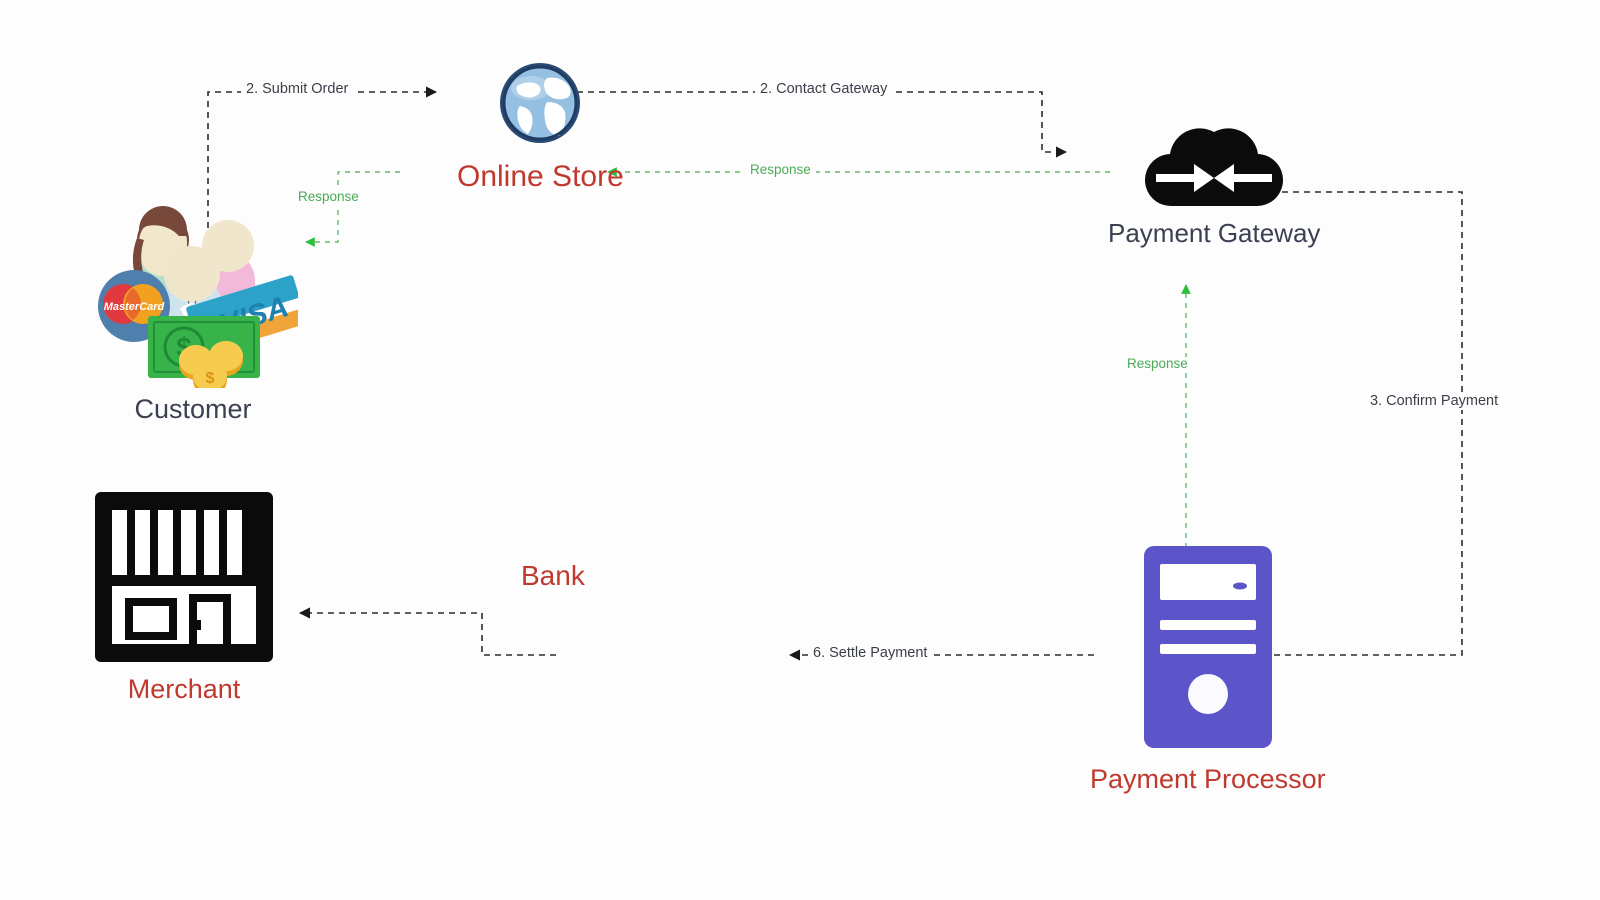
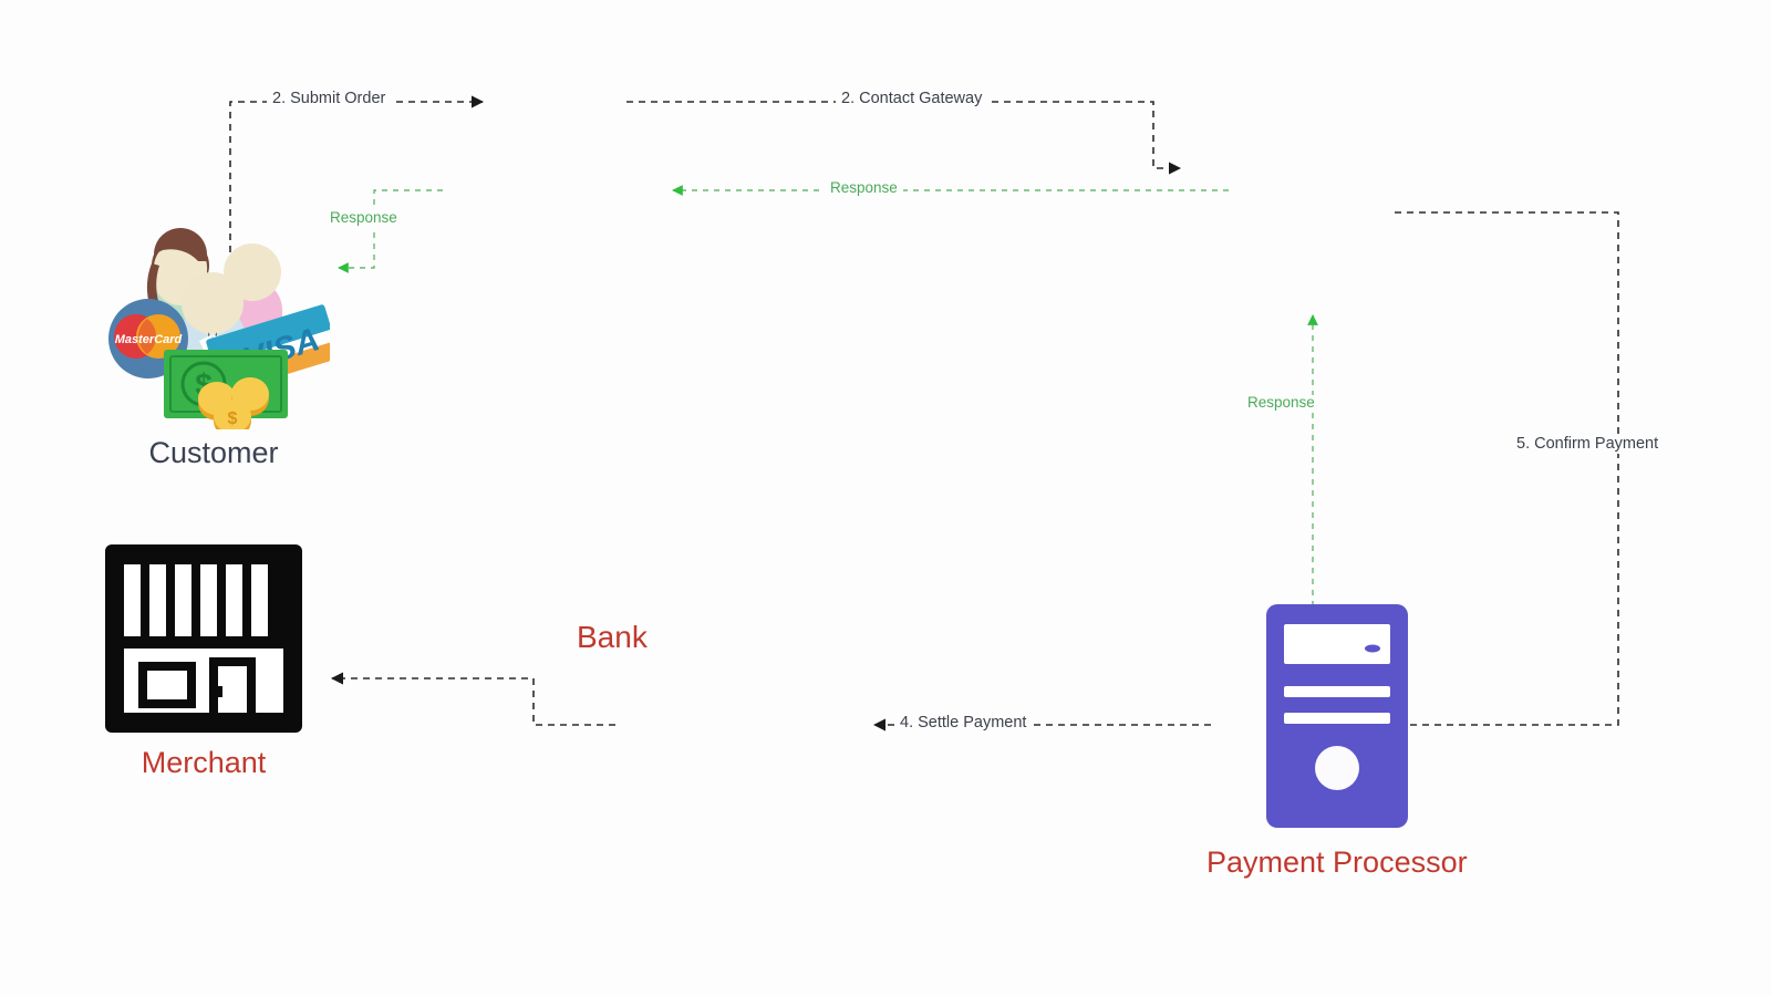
  2. Submit Order
  2. Contact Gateway
- 3. Confirm Payment
+ 5. Confirm Payment
- 6. Settle Payment
+ 4. Settle Payment
  Response
  Response
  Response
  MasterCard
  $
  $
  Customer
- Online Store
- Payment Gateway
  Payment Processor
  Bank
  Merchant
